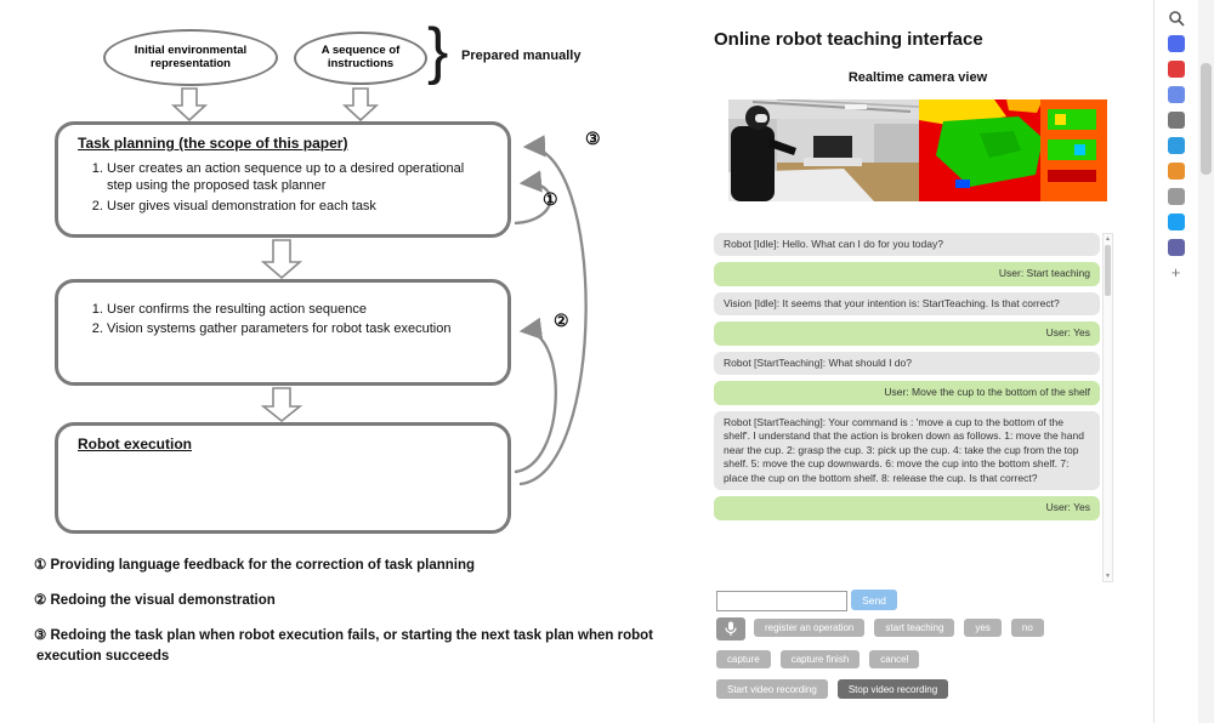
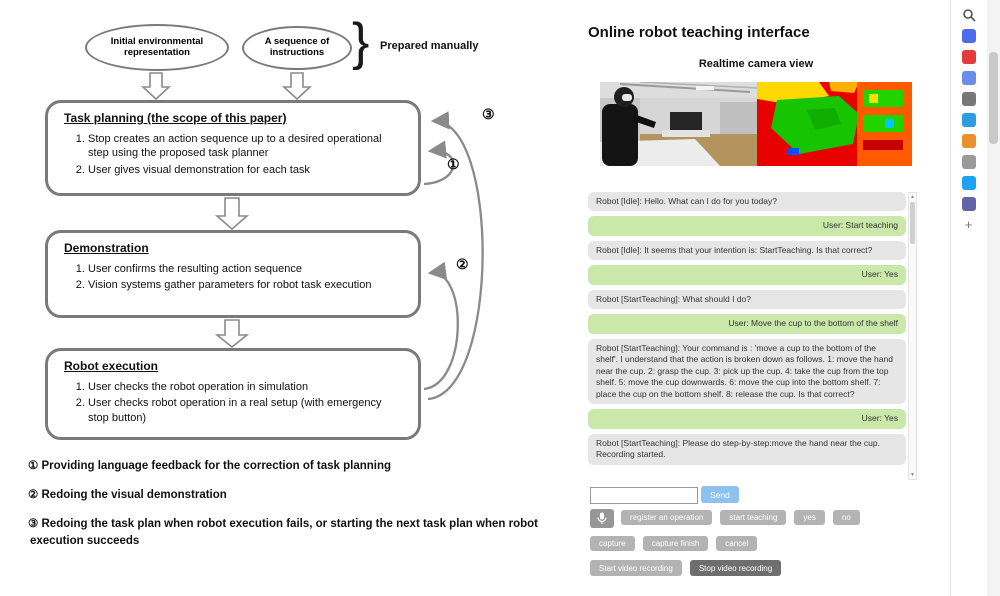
  Initial environmental representation
  A sequence of instructions
  }
  Prepared manually
  Task planning (the scope of this paper)
- User creates an action sequence up to a desired operational step using the proposed task planner
+ Stop creates an action sequence up to a desired operational step using the proposed task planner
  User gives visual demonstration for each task
+ Demonstration
  User confirms the resulting action sequence
  Vision systems gather parameters for robot task execution
  Robot execution
+ User checks the robot operation in simulation
+ User checks robot operation in a real setup (with emergency stop button)
  ①
  ②
  ③
  ① Providing language feedback for the correction of task planning
  ② Redoing the visual demonstration
  ③ Redoing the task plan when robot execution fails, or starting the next task plan when robot execution succeeds
  Online robot teaching interface
  Realtime camera view
  Robot [Idle]: Hello. What can I do for you today?
  User: Start teaching
- Vision [Idle]: It seems that your intention is: StartTeaching. Is that correct?
+ Robot [Idle]: It seems that your intention is: StartTeaching. Is that correct?
  User: Yes
  Robot [StartTeaching]: What should I do?
  User: Move the cup to the bottom of the shelf
  Robot [StartTeaching]: Your command is : 'move a cup to the bottom of the shelf'. I understand that the action is broken down as follows. 1: move the hand near the cup. 2: grasp the cup. 3: pick up the cup. 4: take the cup from the top shelf. 5: move the cup downwards. 6: move the cup into the bottom shelf. 7: place the cup on the bottom shelf. 8: release the cup. Is that correct?
  User: Yes
+ Robot [StartTeaching]: Please do step-by-step:move the hand near the cup. Recording started.
  Send
  register an operation
  start teaching
  yes
  no
  capture
  capture finish
  cancel
  Start video recording
  Stop video recording
  +
